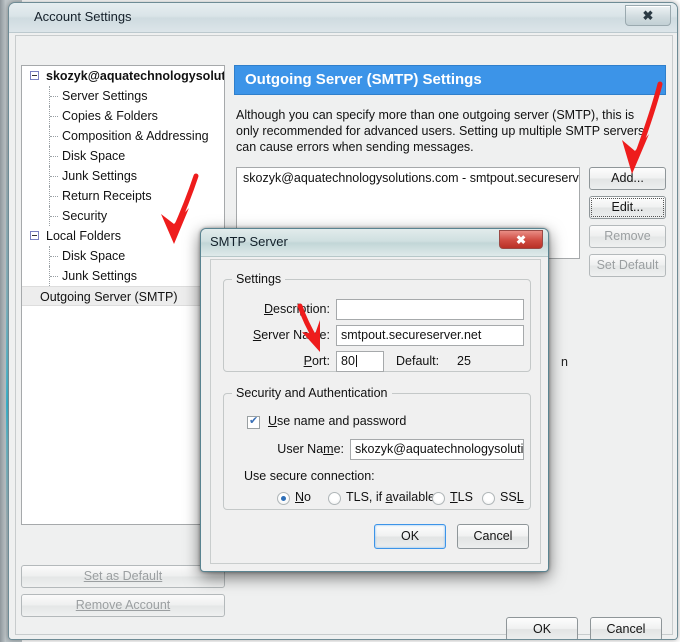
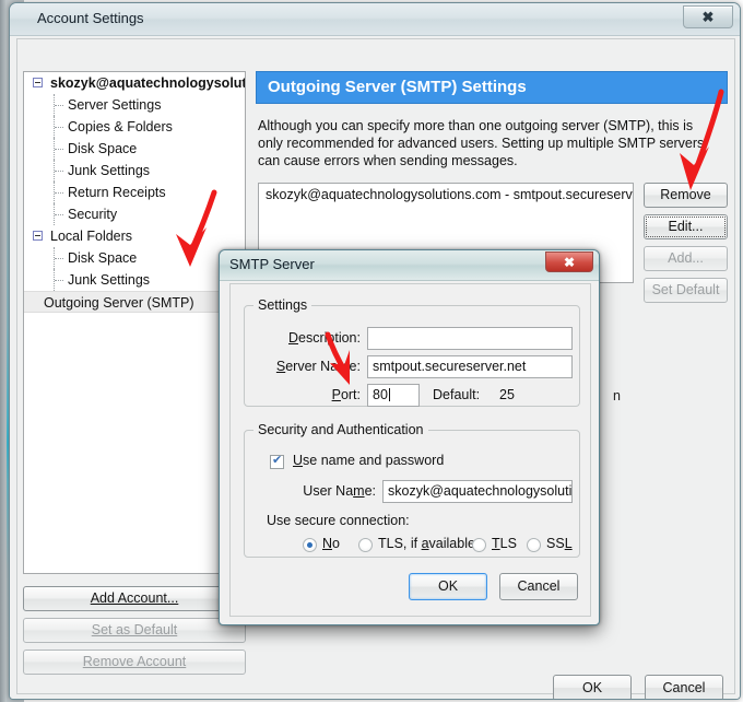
  Account Settings
  ✖
  skozyk@aquatechnologysolut
  Server Settings
  Copies & Folders
- Composition & Addressing
  Disk Space
  Junk Settings
  Return Receipts
  Security
  Local Folders
  Disk Space
  Junk Settings
  Outgoing Server (SMTP)
+ Add Account...
  Set as Default
  Remove Account
  Outgoing Server (SMTP) Settings
  Although you can specify more than one outgoing server (SMTP), this is only recommended for advanced users. Setting up multiple SMTP servers can cause errors when sending messages.
  skozyk@aquatechnologysolutions.com - smtpout.secureserv
- Add...
+ Remove
  Edit...
- Remove
+ Add...
  Set Default
  n
  OK
  Cancel
  SMTP Server
  ✖
  Settings
  Descrition:
  Server Ne:
  smtpout.secureserver.net
  Port:
  80
  Default:
  25
  Security and Authentication
  Use name and password
  User Name:
  skozyk@aquatechnologysoluti
  Use secure connection:
  No
  TLS, if availabl
  TLS
  SSL
  OK
  Cancel
